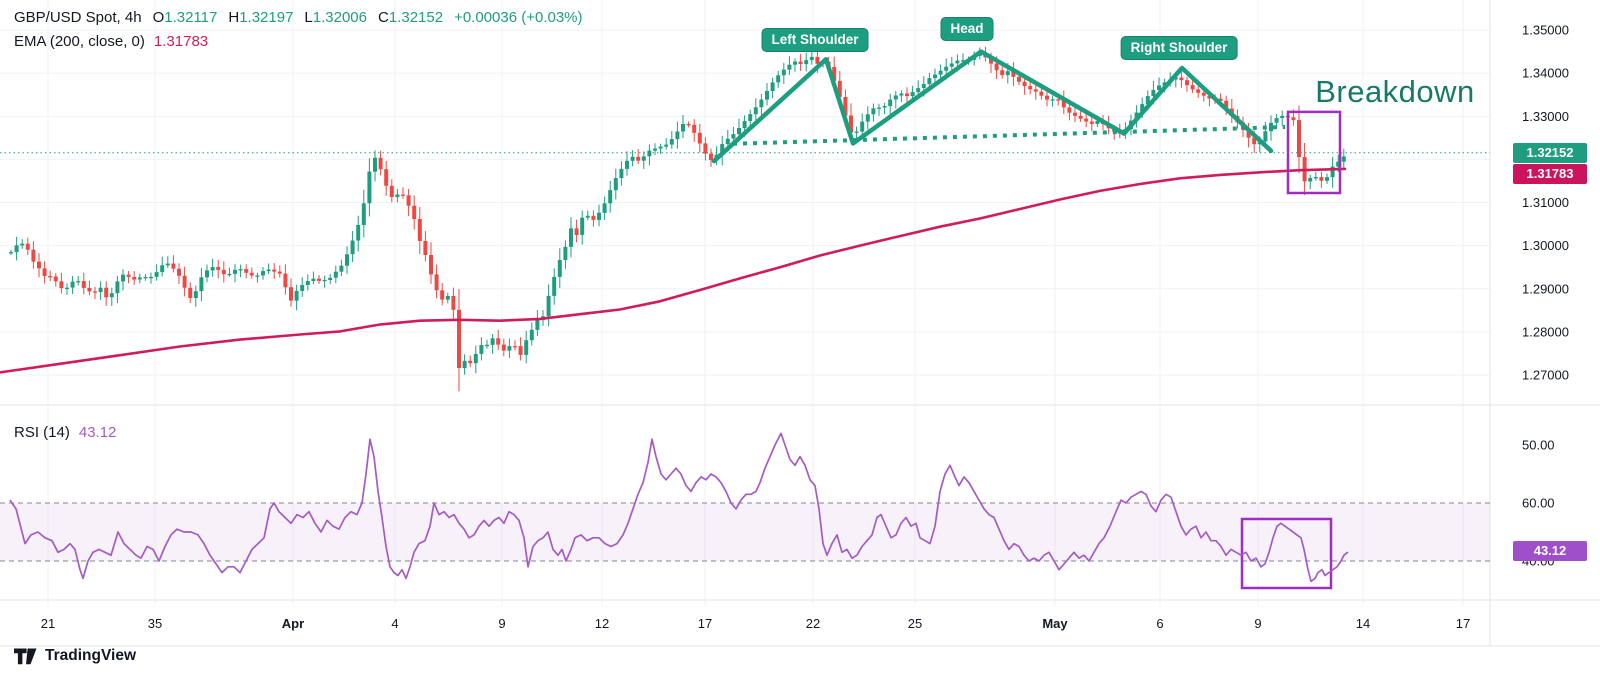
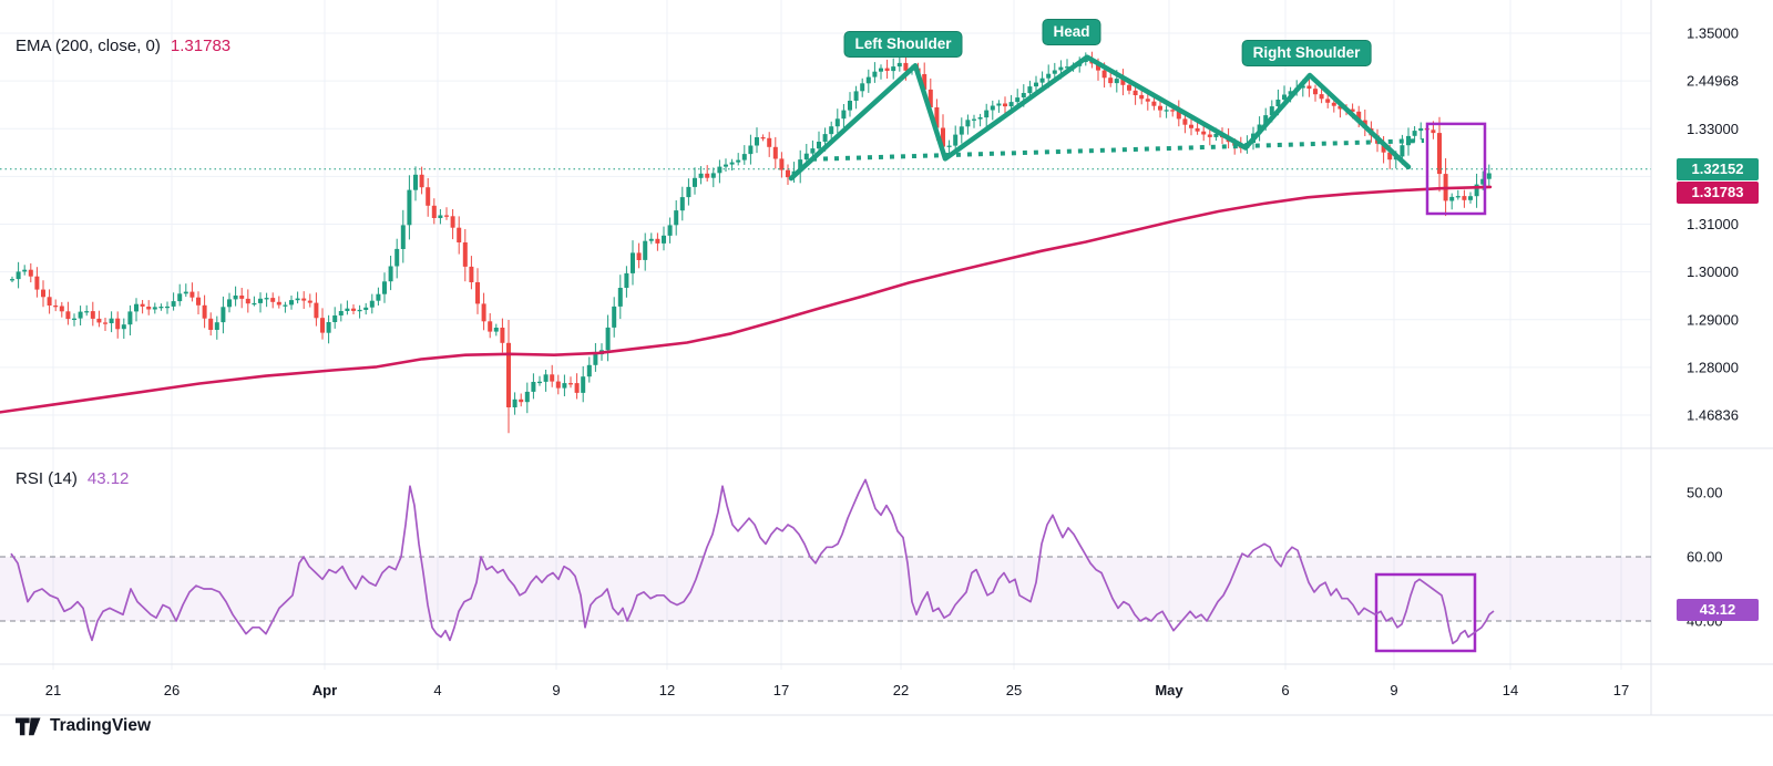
  1.35000
- 1.34000
+ 2.44968
  1.33000
  1.31000
  1.30000
  1.29000
  1.28000
- 1.27000
+ 1.46836
  50.00
  60.00
  40.00
  21
- 35
+ 26
  Apr
  4
  9
  12
  17
  22
  25
  May
  6
  9
  14
  17
- GBP/USD Spot, 4h
- O1.32117
- H1.32197
- L1.32006
- C1.32152
- +0.00036 (+0.03%)
  EMA (200, close, 0) 1.31783
  RSI (14) 43.12
  Left Shoulder
  Head
  Right Shoulder
- Breakdown
  1.32152
  1.31783
  43.12
  TradingView
